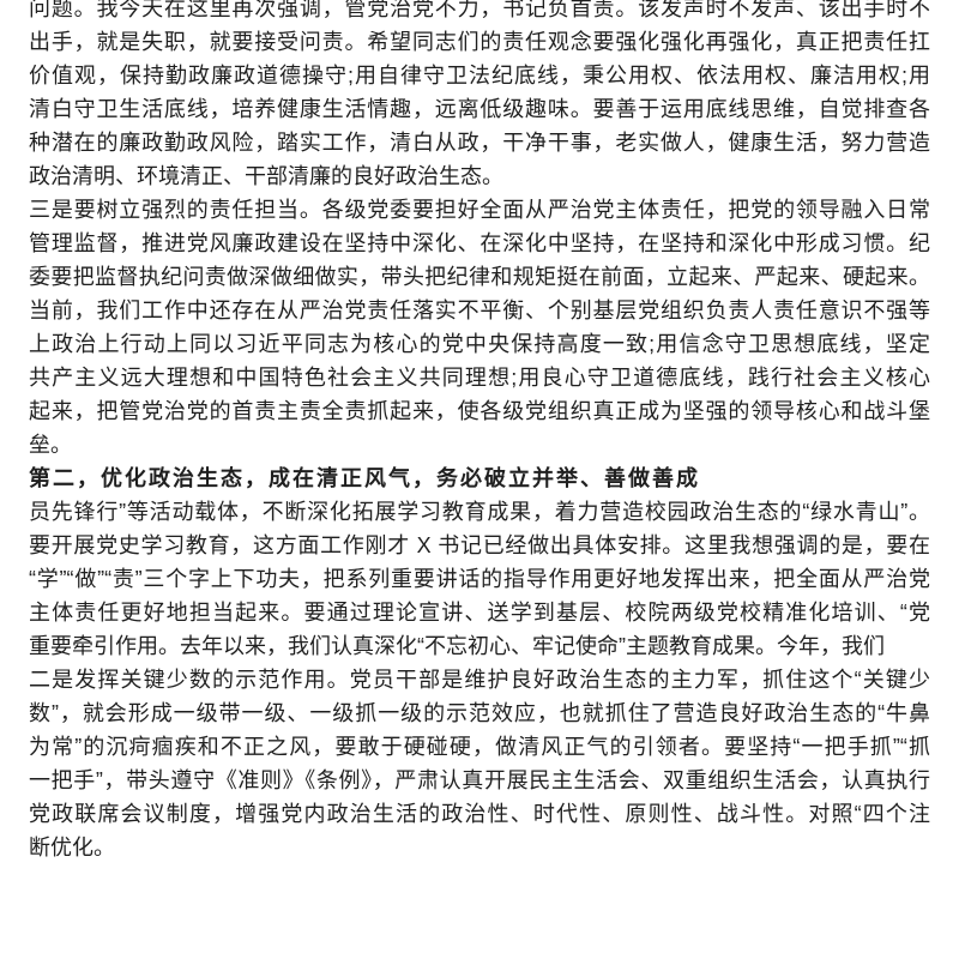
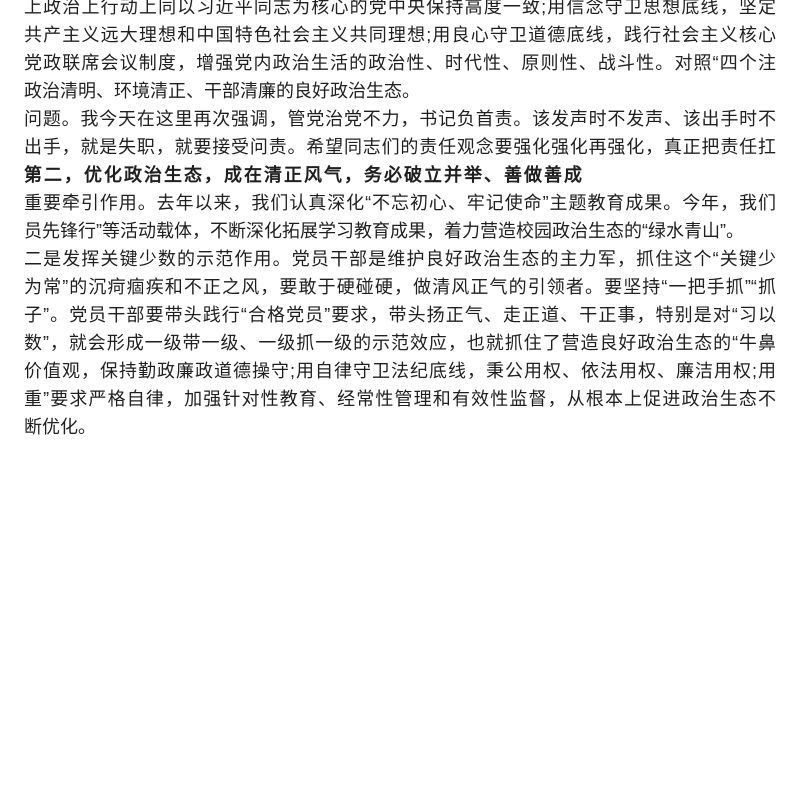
- 问题。我今天在这里再次强调，管党治党不力，书记负首责。该发声时不发声、该出手时不
+ 上政治上行动上同以习近平同志为核心的党中央保持高度一致;用信念守卫思想底线，坚定
- 出手，就是失职，就要接受问责。希望同志们的责任观念要强化强化再强化，真正把责任扛
+ 共产主义远大理想和中国特色社会主义共同理想;用良心守卫道德底线，践行社会主义核心
- 价值观，保持勤政廉政道德操守;用自律守卫法纪底线，秉公用权、依法用权、廉洁用权;用
+ 党政联席会议制度，增强党内政治生活的政治性、时代性、原则性、战斗性。对照“四个注
- 清白守卫生活底线，培养健康生活情趣，远离低级趣味。要善于运用底线思维，自觉排查各
- 种潜在的廉政勤政风险，踏实工作，清白从政，干净干事，老实做人，健康生活，努力营造
  政治清明、环境清正、干部清廉的良好政治生态。
- 三是要树立强烈的责任担当。各级党委要担好全面从严治党主体责任，把党的领导融入日常
- 管理监督，推进党风廉政建设在坚持中深化、在深化中坚持，在坚持和深化中形成习惯。纪
- 委要把监督执纪问责做深做细做实，带头把纪律和规矩挺在前面，立起来、严起来、硬起来。
- 当前，我们工作中还存在从严治党责任落实不平衡、个别基层党组织负责人责任意识不强等
- 上政治上行动上同以习近平同志为核心的党中央保持高度一致;用信念守卫思想底线，坚定
+ 问题。我今天在这里再次强调，管党治党不力，书记负首责。该发声时不发声、该出手时不
- 共产主义远大理想和中国特色社会主义共同理想;用良心守卫道德底线，践行社会主义核心
+ 出手，就是失职，就要接受问责。希望同志们的责任观念要强化强化再强化，真正把责任扛
- 起来，把管党治党的首责主责全责抓起来，使各级党组织真正成为坚强的领导核心和战斗堡
- 垒。
  第二，优化政治生态，成在清正风气，务必破立并举、善做善成
- 员先锋行”等活动载体，不断深化拓展学习教育成果，着力营造校园政治生态的“绿水青山”。
+ 重要牵引作用。去年以来，我们认真深化“不忘初心、牢记使命”主题教育成果。今年，我们
- 要开展党史学习教育，这方面工作刚才 X 书记已经做出具体安排。这里我想强调的是，要在
- “学”“做”“责”三个字上下功夫，把系列重要讲话的指导作用更好地发挥出来，把全面从严治党
- 主体责任更好地担当起来。要通过理论宣讲、送学到基层、校院两级党校精准化培训、“党
- 重要牵引作用。去年以来，我们认真深化“不忘初心、牢记使命”主题教育成果。今年，我们
+ 员先锋行”等活动载体，不断深化拓展学习教育成果，着力营造校园政治生态的“绿水青山”。
  二是发挥关键少数的示范作用。党员干部是维护良好政治生态的主力军，抓住这个“关键少
- 数”，就会形成一级带一级、一级抓一级的示范效应，也就抓住了营造良好政治生态的“牛鼻
+ 为常”的沉疴痼疾和不正之风，要敢于硬碰硬，做清风正气的引领者。要坚持“一把手抓”“抓
+ 子”。党员干部要带头践行“合格党员”要求，带头扬正气、走正道、干正事，特别是对“习以
- 为常”的沉疴痼疾和不正之风，要敢于硬碰硬，做清风正气的引领者。要坚持“一把手抓”“抓
+ 数”，就会形成一级带一级、一级抓一级的示范效应，也就抓住了营造良好政治生态的“牛鼻
- 一把手”，带头遵守《准则》《条例》，严肃认真开展民主生活会、双重组织生活会，认真执行
- 党政联席会议制度，增强党内政治生活的政治性、时代性、原则性、战斗性。对照“四个注
+ 价值观，保持勤政廉政道德操守;用自律守卫法纪底线，秉公用权、依法用权、廉洁用权;用
+ 重”要求严格自律，加强针对性教育、经常性管理和有效性监督，从根本上促进政治生态不
  断优化。
